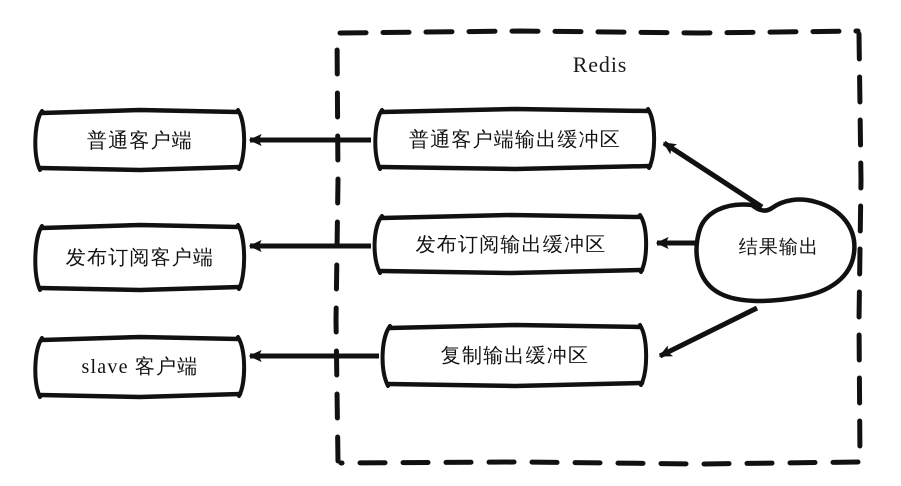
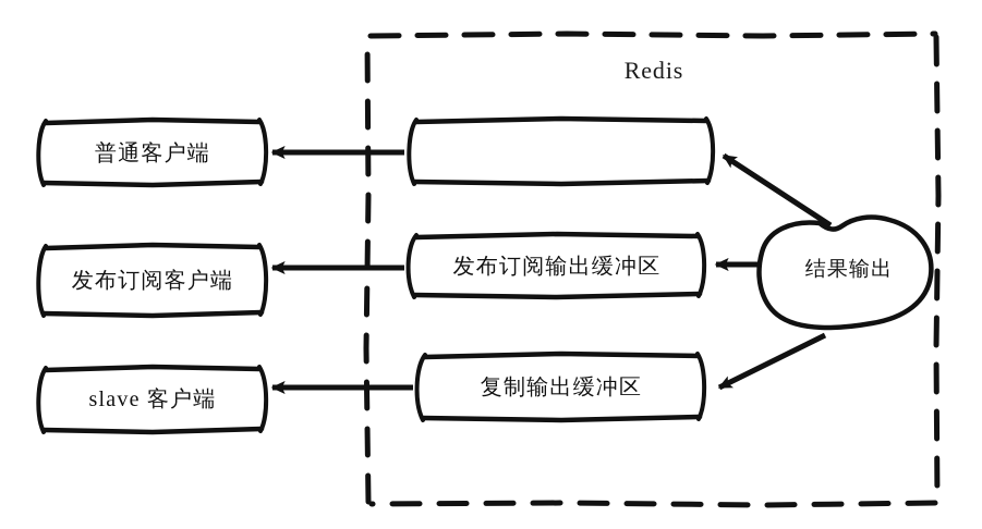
  Redis
  普通客户端
  发布订阅客户端
  slave 客户端
- 普通客户端输出缓冲区
  发布订阅输出缓冲区
  复制输出缓冲区
  结果输出
